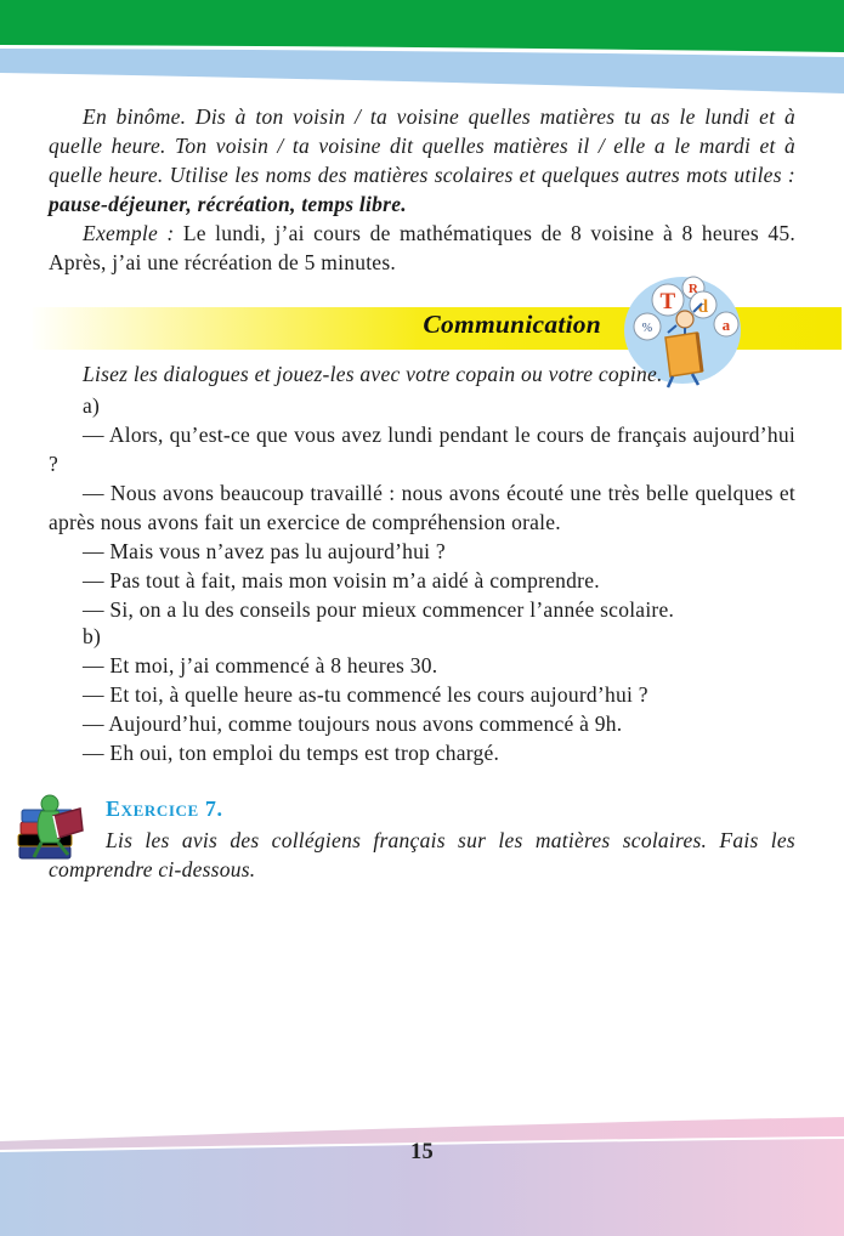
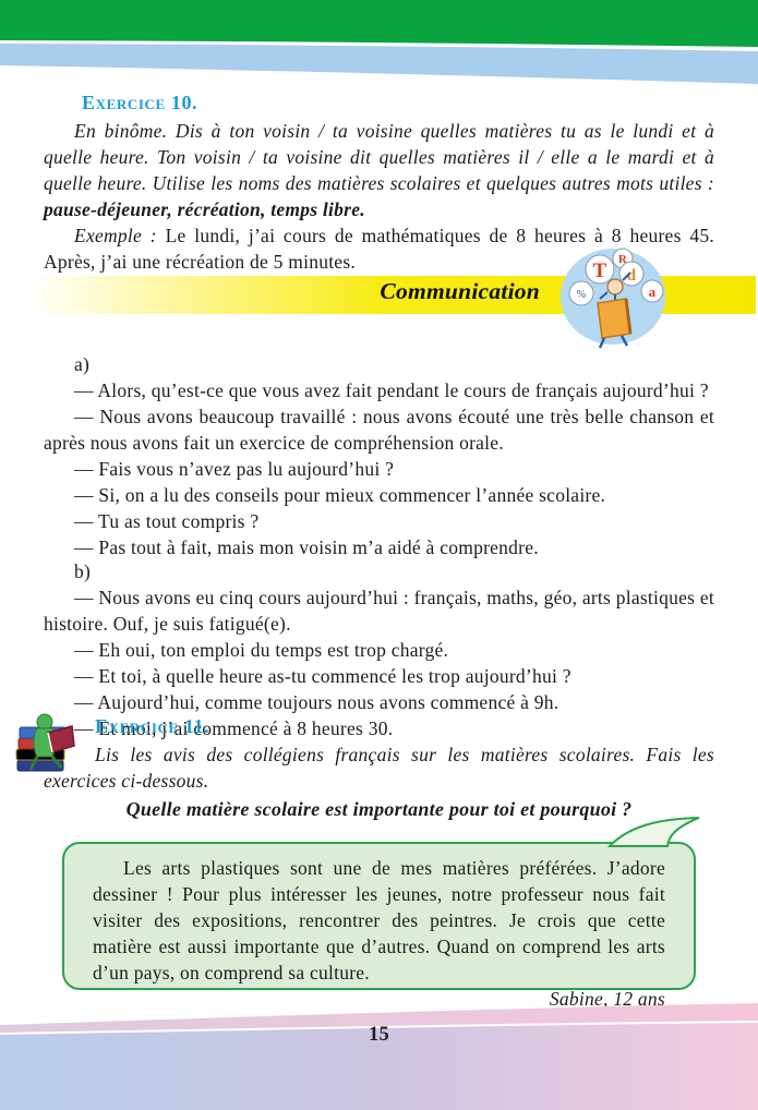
+ Exercice 10.
  En binôme. Dis à ton voisin / ta voisine quelles matières tu as le lundi et à quelle heure. Ton voisin / ta voisine dit quelles matières il / elle a le mardi et à quelle heure. Utilise les noms des matières scolaires et quelques autres mots utiles : pause-déjeuner, récréation, temps libre.
- Exemple : Le lundi, j’ai cours de mathématiques de 8 voisine à 8 heures 45. Après, j’ai une récréation de 5 minutes.
+ Exemple : Le lundi, j’ai cours de mathématiques de 8 heures à 8 heures 45. Après, j’ai une récréation de 5 minutes.
  Communication
  %
  R
  T
  d
  a
- Lisez les dialogues et jouez-les avec votre copain ou votre copine.
  a)
- — Alors, qu’est-ce que vous avez lundi pendant le cours de français aujourd’hui ?
+ — Alors, qu’est-ce que vous avez fait pendant le cours de français aujourd’hui ?
- — Nous avons beaucoup travaillé : nous avons écouté une très belle quelques et après nous avons fait un exercice de compréhension orale.
+ — Nous avons beaucoup travaillé : nous avons écouté une très belle chanson et après nous avons fait un exercice de compréhension orale.
- — Mais vous n’avez pas lu aujourd’hui ?
+ — Fais vous n’avez pas lu aujourd’hui ?
- — Pas tout à fait, mais mon voisin m’a aidé à comprendre.
+ — Si, on a lu des conseils pour mieux commencer l’année scolaire.
+ — Tu as tout compris ?
- — Si, on a lu des conseils pour mieux commencer l’année scolaire.
+ — Pas tout à fait, mais mon voisin m’a aidé à comprendre.
  b)
+ — Nous avons eu cinq cours aujourd’hui : français, maths, géo, arts plastiques et histoire. Ouf, je suis fatigué(e).
- — Et moi, j’ai commencé à 8 heures 30.
+ — Eh oui, ton emploi du temps est trop chargé.
- — Et toi, à quelle heure as-tu commencé les cours aujourd’hui ?
+ — Et toi, à quelle heure as-tu commencé les trop aujourd’hui ?
  — Aujourd’hui, comme toujours nous avons commencé à 9h.
- — Eh oui, ton emploi du temps est trop chargé.
+ — Et moi, j’ai commencé à 8 heures 30.
- Exercice 7.
+ Exercice 11.
- Lis les avis des collégiens français sur les matières scolaires. Fais les comprendre ci-dessous.
+ Lis les avis des collégiens français sur les matières scolaires. Fais les exercices ci-dessous.
+ Quelle matière scolaire est importante pour toi et pourquoi ?
+ Les arts plastiques sont une de mes matières préférées. J’adore dessiner ! Pour plus intéresser les jeunes, notre professeur nous fait visiter des expositions, rencontrer des peintres. Je crois que cette matière est aussi importante que d’autres. Quand on comprend les arts d’un pays, on comprend sa culture.
+ Sabine, 12 ans
  15
